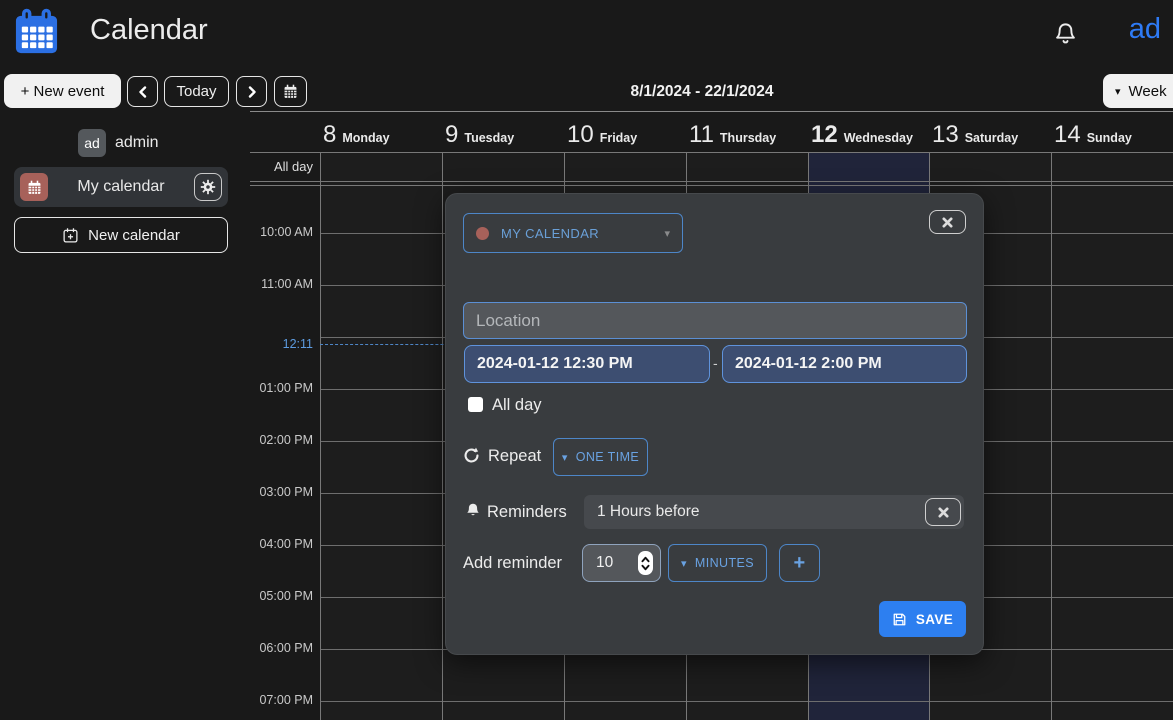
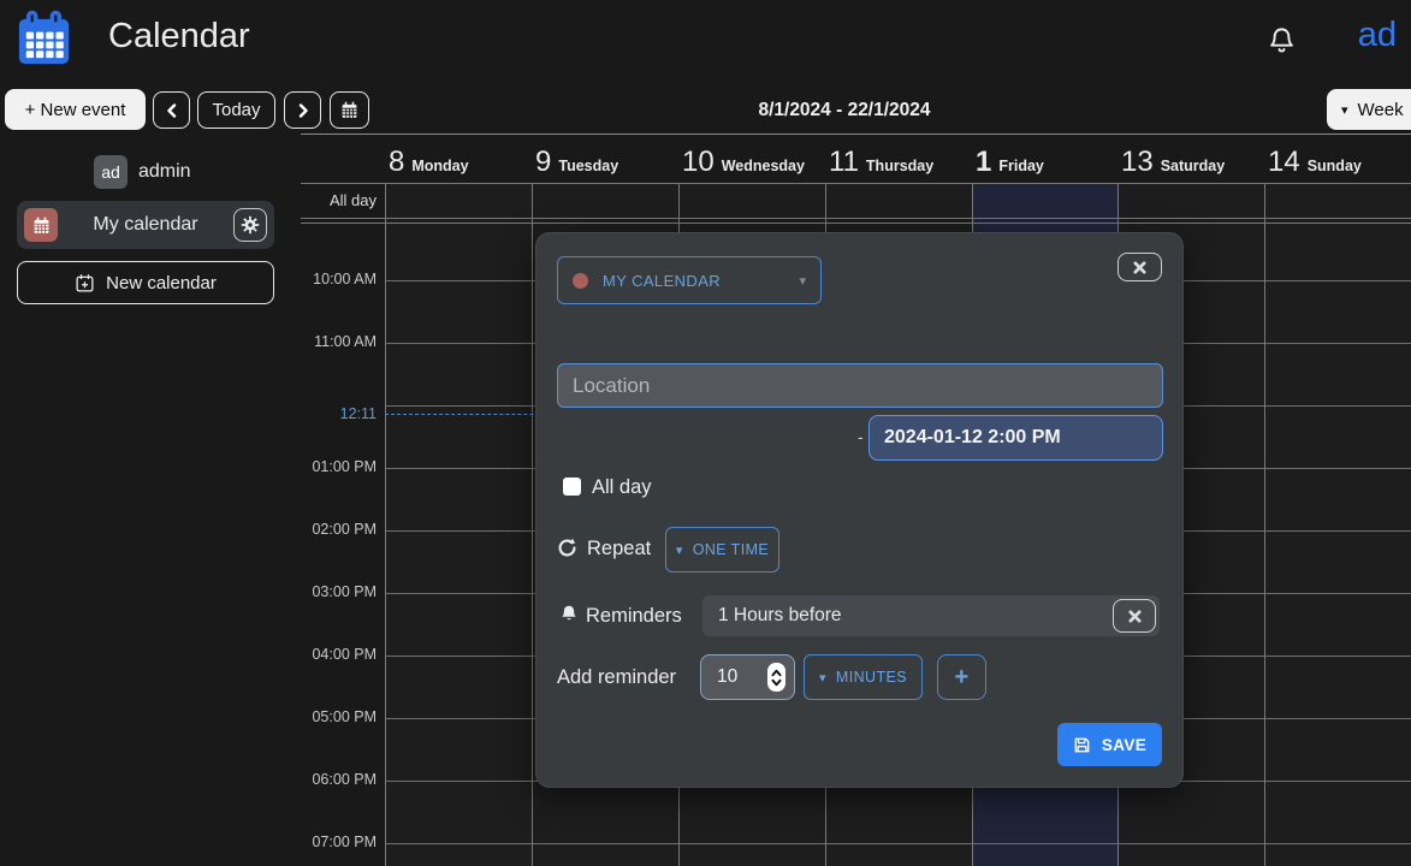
  Calendar
  ad
  + New event
  Today
  8/1/2024 - 22/1/2024
  ▾
  Week
  ad
  admin
  My calendar
  New calendar
  8
  Monday
  9
  Tuesday
  10
- Friday
+ Wednesday
  11
  Thursday
- 12
+ 1
- Wednesday
+ Friday
  13
  Saturday
  14
  Sunday
  All day
  10:00 AM
  11:00 AM
  01:00 PM
  02:00 PM
  03:00 PM
  04:00 PM
  05:00 PM
  06:00 PM
  07:00 PM
  12:11
  MY CALENDAR
  ▾
  Location
- 2024-01-12 12:30 PM
  -
  2024-01-12 2:00 PM
  All day
  Repeat
  ▾
  ONE TIME
  Reminders
  1 Hours before
  Add reminder
  10
  ▾
  MINUTES
  +
  SAVE
